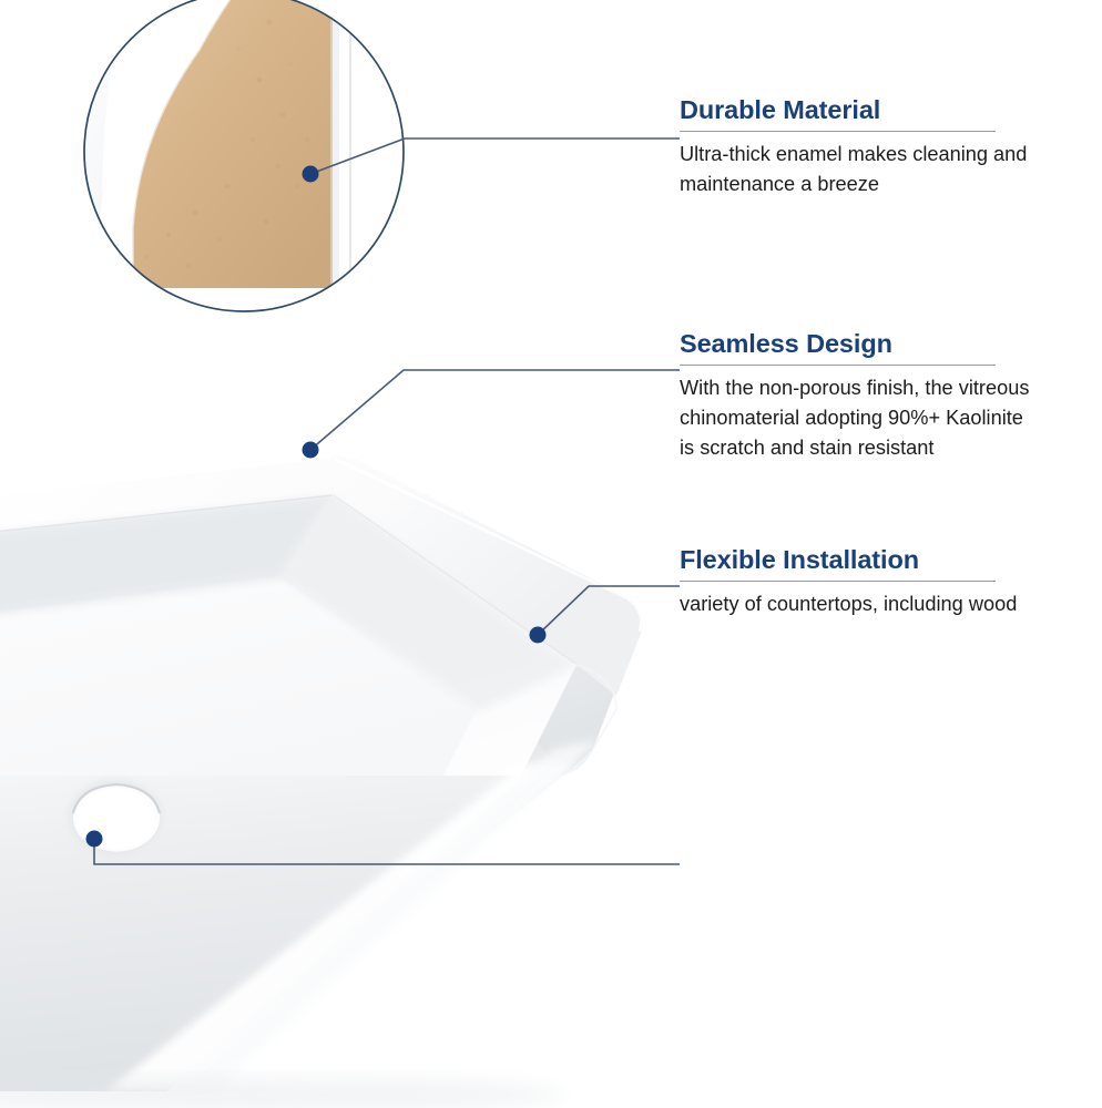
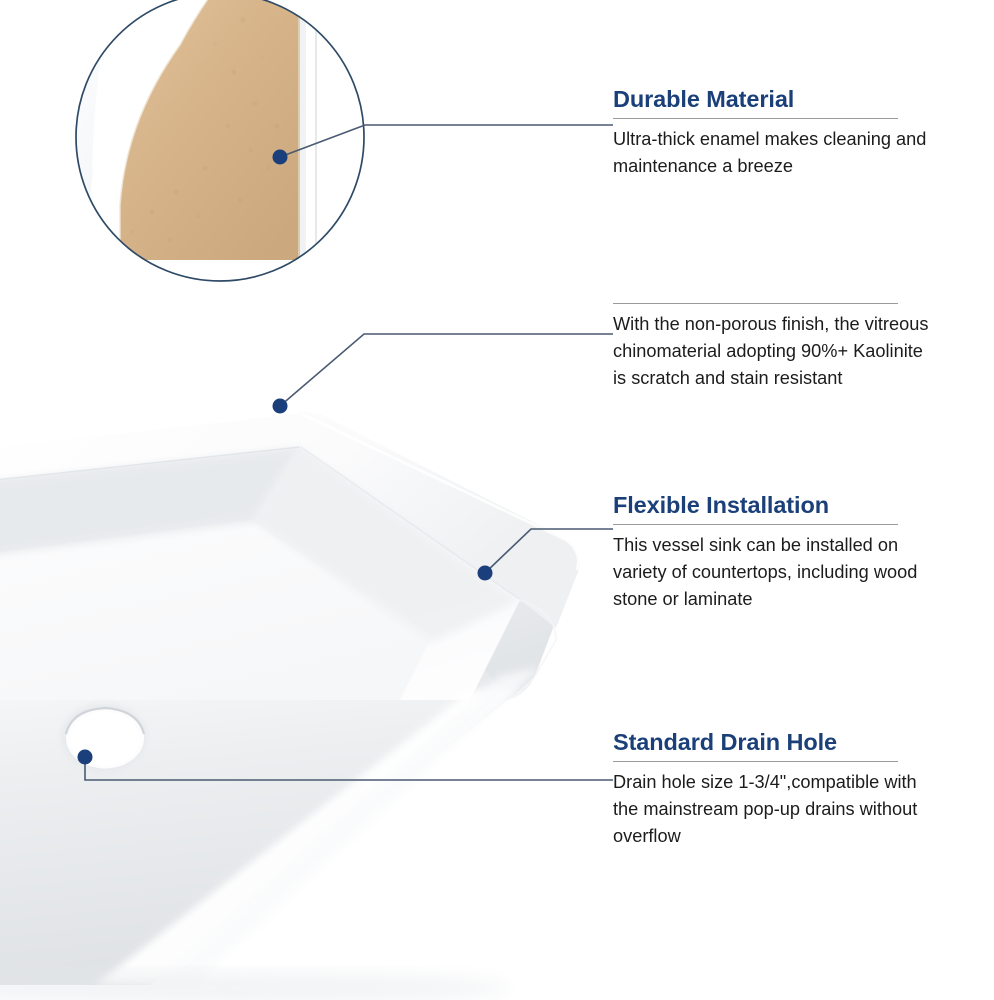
  Durable Material
  Ultra-thick enamel makes cleaning and
  maintenance a breeze
- Seamless Design
  With the non-porous finish, the vitreous
  chinomaterial adopting 90%+ Kaolinite
  is scratch and stain resistant
  Flexible Installation
+ This vessel sink can be installed on
  variety of countertops, including wood
+ stone or laminate
+ Standard Drain Hole
+ Drain hole size 1-3/4",compatible with
+ the mainstream pop-up drains without
+ overflow
